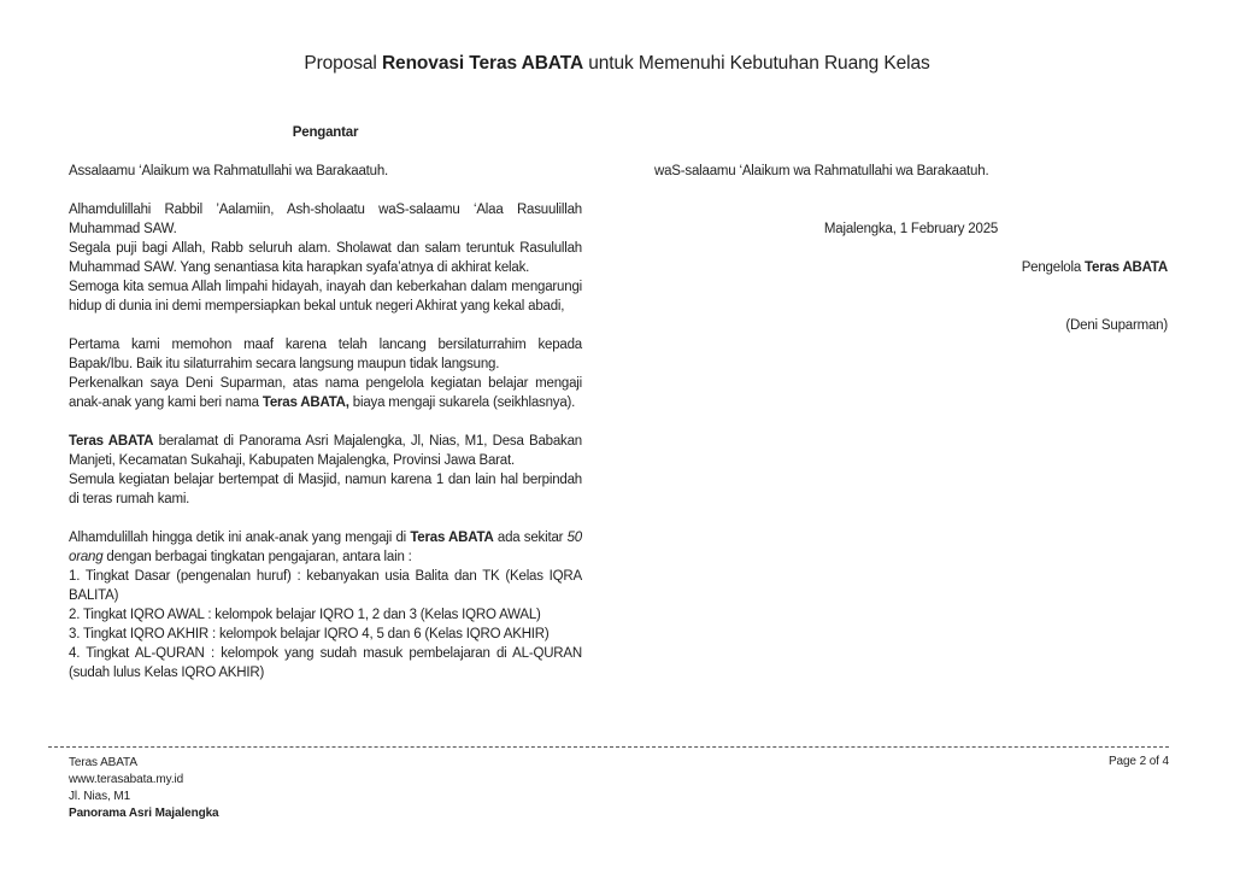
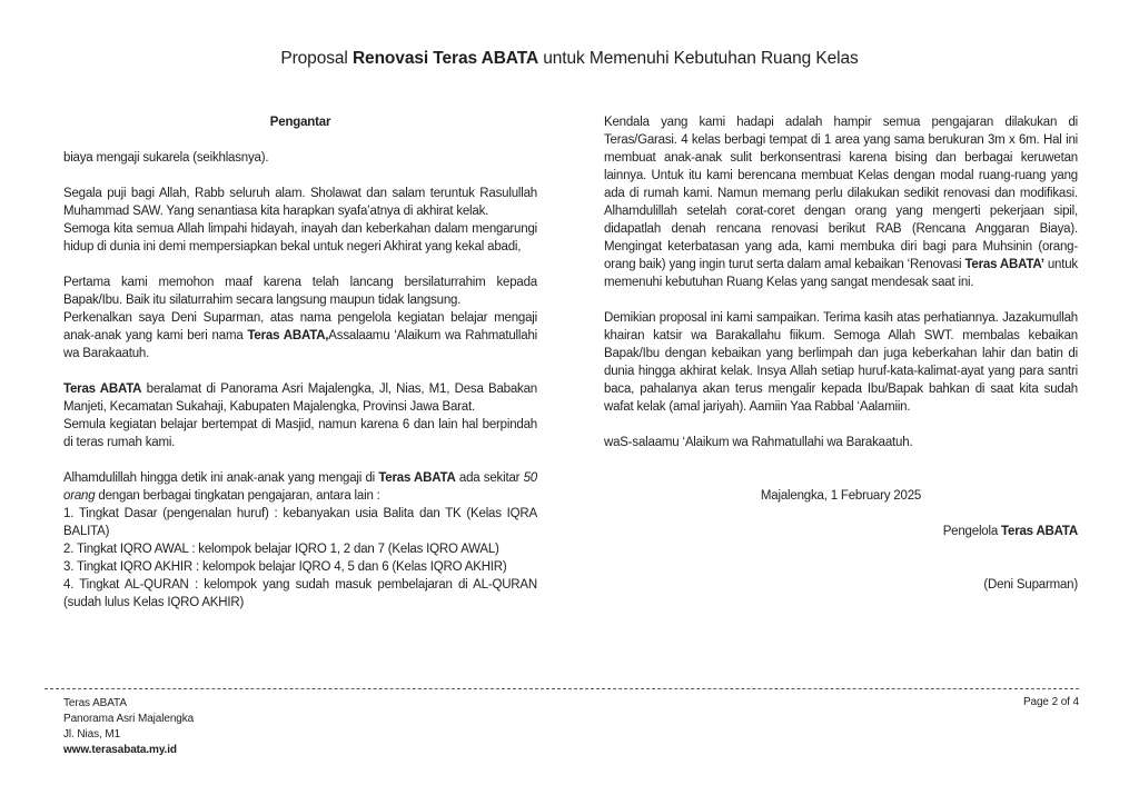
  Proposal Renovasi Teras ABATA untuk Memenuhi Kebutuhan Ruang Kelas
  Pengantar
- Assalaamu ‘Alaikum wa Rahmatullahi wa Barakaatuh.
+ biaya mengaji sukarela (seikhlasnya).
- Alhamdulillahi Rabbil ’Aalamiin, Ash-sholaatu waS-salaamu ‘Alaa Rasuulillah Muhammad SAW.
  Segala puji bagi Allah, Rabb seluruh alam. Sholawat dan salam teruntuk Rasulullah Muhammad SAW. Yang senantiasa kita harapkan syafa’atnya di akhirat kelak.
  Semoga kita semua Allah limpahi hidayah, inayah dan keberkahan dalam mengarungi hidup di dunia ini demi mempersiapkan bekal untuk negeri Akhirat yang kekal abadi,
  Pertama kami memohon maaf karena telah lancang bersilaturrahim kepada Bapak/Ibu. Baik itu silaturrahim secara langsung maupun tidak langsung.
- Perkenalkan saya Deni Suparman, atas nama pengelola kegiatan belajar mengaji anak-anak yang kami beri nama Teras ABATA, biaya mengaji sukarela (seikhlasnya).
+ Perkenalkan saya Deni Suparman, atas nama pengelola kegiatan belajar mengaji anak-anak yang kami beri nama Teras ABATA,Assalaamu ‘Alaikum wa Rahmatullahi wa Barakaatuh.
  Teras ABATA beralamat di Panorama Asri Majalengka, Jl, Nias, M1, Desa Babakan Manjeti, Kecamatan Sukahaji, Kabupaten Majalengka, Provinsi Jawa Barat.
- Semula kegiatan belajar bertempat di Masjid, namun karena 1 dan lain hal berpindah di teras rumah kami.
+ Semula kegiatan belajar bertempat di Masjid, namun karena 6 dan lain hal berpindah di teras rumah kami.
  Alhamdulillah hingga detik ini anak-anak yang mengaji di Teras ABATA ada sekitar 50 orang dengan berbagai tingkatan pengajaran, antara lain :
  1. Tingkat Dasar (pengenalan huruf) : kebanyakan usia Balita dan TK (Kelas IQRA BALITA)
- 2. Tingkat IQRO AWAL : kelompok belajar IQRO 1, 2 dan 3 (Kelas IQRO AWAL)
+ 2. Tingkat IQRO AWAL : kelompok belajar IQRO 1, 2 dan 7 (Kelas IQRO AWAL)
  3. Tingkat IQRO AKHIR : kelompok belajar IQRO 4, 5 dan 6 (Kelas IQRO AKHIR)
  4. Tingkat AL-QURAN : kelompok yang sudah masuk pembelajaran di AL-QURAN (sudah lulus Kelas IQRO AKHIR)
+ Kendala yang kami hadapi adalah hampir semua pengajaran dilakukan di Teras/Garasi. 4 kelas berbagi tempat di 1 area yang sama berukuran 3m x 6m. Hal ini membuat anak-anak sulit berkonsentrasi karena bising dan berbagai keruwetan lainnya. Untuk itu kami berencana membuat Kelas dengan modal ruang-ruang yang ada di rumah kami. Namun memang perlu dilakukan sedikit renovasi dan modifikasi. Alhamdulillah setelah corat-coret dengan orang yang mengerti pekerjaan sipil, didapatlah denah rencana renovasi berikut RAB (Rencana Anggaran Biaya). Mengingat keterbatasan yang ada, kami membuka diri bagi para Muhsinin (orang-orang baik) yang ingin turut serta dalam amal kebaikan ‘Renovasi Teras ABATA’ untuk memenuhi kebutuhan Ruang Kelas yang sangat mendesak saat ini.
+ Demikian proposal ini kami sampaikan. Terima kasih atas perhatiannya. Jazakumullah khairan katsir wa Barakallahu fiikum. Semoga Allah SWT. membalas kebaikan Bapak/Ibu dengan kebaikan yang berlimpah dan juga keberkahan lahir dan batin di dunia hingga akhirat kelak. Insya Allah setiap huruf-kata-kalimat-ayat yang para santri baca, pahalanya akan terus mengalir kepada Ibu/Bapak bahkan di saat kita sudah wafat kelak (amal jariyah). Aamiin Yaa Rabbal ‘Aalamiin.
  waS-salaamu ‘Alaikum wa Rahmatullahi wa Barakaatuh.
  Majalengka, 1 February 2025
  Pengelola Teras ABATA
  (Deni Suparman)
  Teras ABATA
- www.terasabata.my.id
+ Panorama Asri Majalengka
  Jl. Nias, M1
- Panorama Asri Majalengka
+ www.terasabata.my.id
  Page 2 of 4
